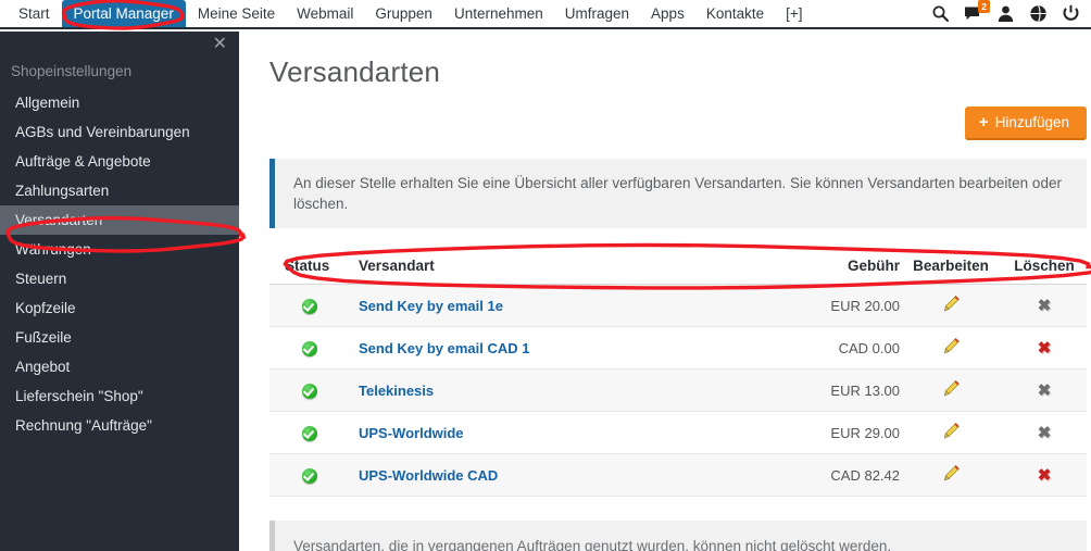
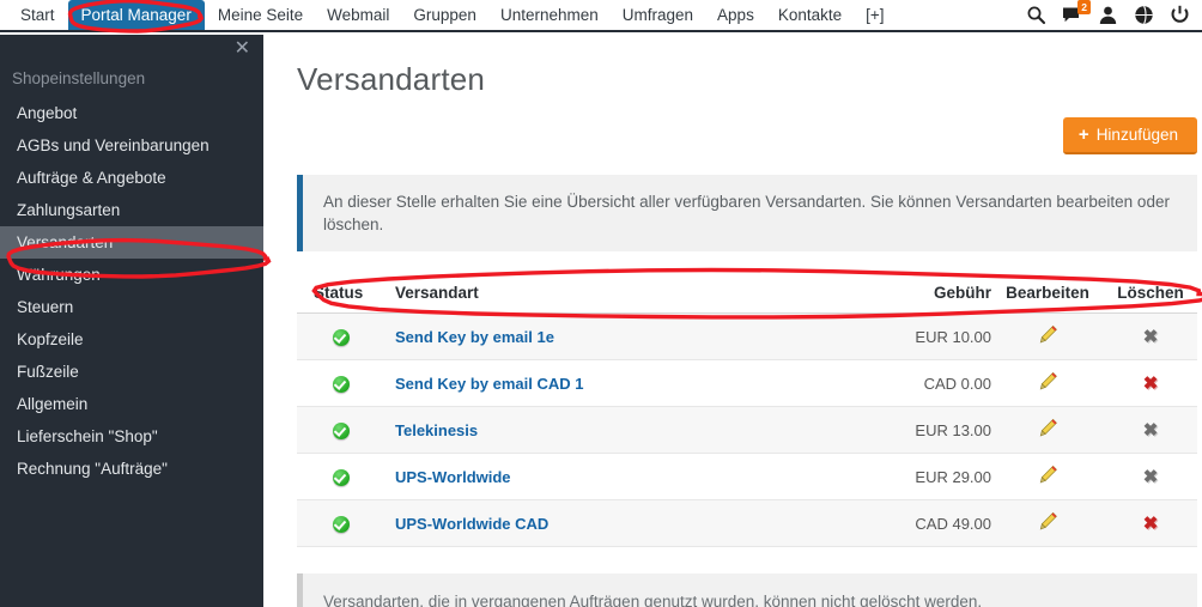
  Start
  Portal Manager
  Meine Seite
  Webmail
  Gruppen
  Unternehmen
  Umfragen
  Apps
  Kontakte
  [+]
  2
  ✕
  Shopeinstellungen
- Allgemein
+ Angebot
  AGBs und Vereinbarungen
  Aufträge & Angebote
  Zahlungsarten
  Steuern
  Kopfzeile
  Fußzeile
- Angebot
+ Allgemein
  Lieferschein "Shop"
  Rechnung "Aufträge"
  Versandarten
  +
  Hinzufügen
  An dieser Stelle erhalten Sie eine Übersicht aller verfügbaren Versandarten. Sie können Versandarten bearbeiten oder löschen.
  Status	Versandart	Gebühr	Bearbeiten	Löschen
- 	Send Key by email 1e	EUR 20.00		✖
+ 	Send Key by email 1e	EUR 10.00		✖
  	Send Key by email CAD 1	CAD 0.00		✖
  	Telekinesis	EUR 13.00		✖
  	UPS-Worldwide	EUR 29.00		✖
- 	UPS-Worldwide CAD	CAD 82.42		✖
+ 	UPS-Worldwide CAD	CAD 49.00		✖
  Versandarten, die in vergangenen Aufträgen genutzt wurden, können nicht gelöscht werden.
